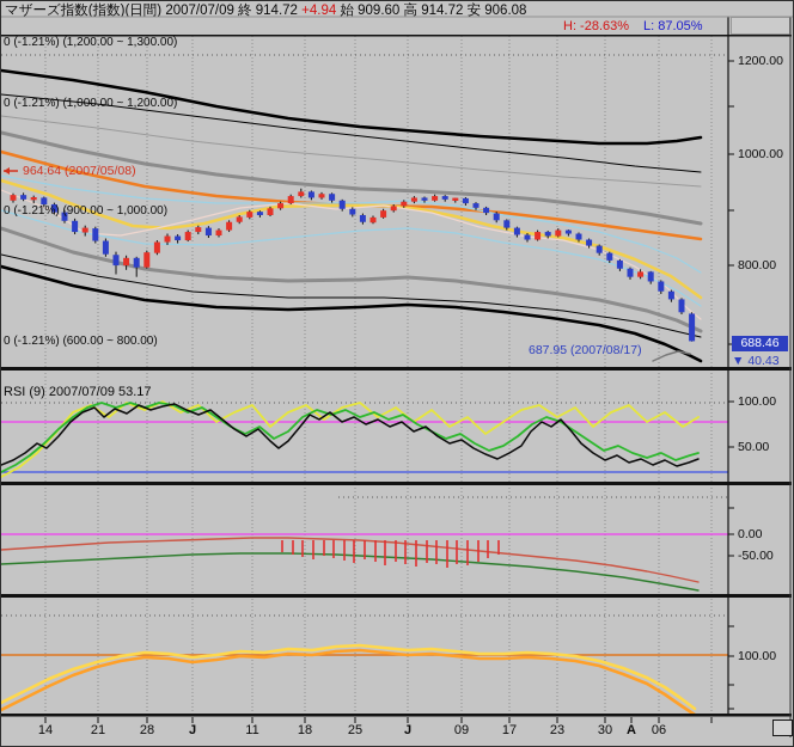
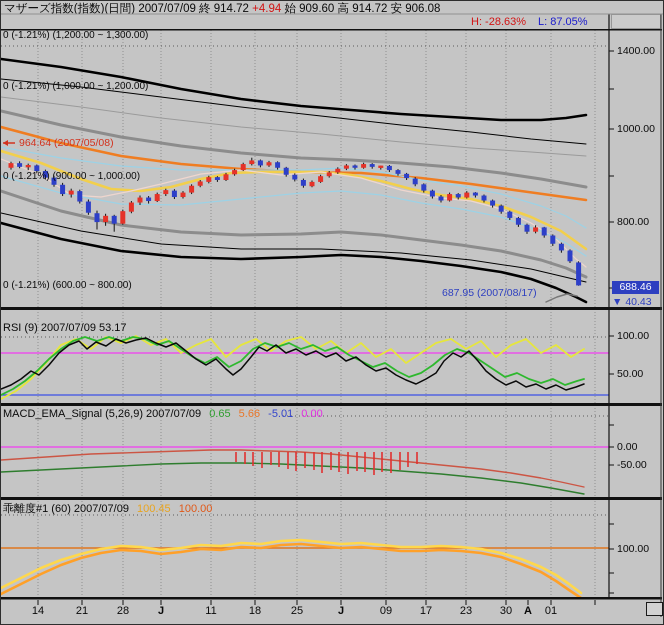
  マザーズ指数(指数)(日間) 2007/07/09 終 914.72 +4.94 始 909.60 高 914.72 安 906.08
  H: -28.63% L: 87.05%
  964.64 (2007/05/08)
  687.95 (2007/08/17)
  688.46
  ▼ 40.43
  RSI (9) 2007/07/09 53.17
+ MACD_EMA_Signal (5,26,9) 2007/07/09 0.65 5.66 -5.01 0.00
+ 乖離度#1 (60) 2007/07/09 100.45 100.00
  0 (-1.21%) (1,200.00 ~ 1,300.00)
  0 (-1.21%) (1,000.00 ~ 1,200.00)
  0 (-1.21%) (900.00 ~ 1,000.00)
  0 (-1.21%) (600.00 ~ 800.00)
- 1200.00
+ 1400.00
  1000.00
  800.00
  100.00
  50.00
  0.00
  -50.00
  100.00
  14
  21
  28
  J
  11
  18
  25
  J
  09
  17
  23
  30
  A
- 06
+ 01
